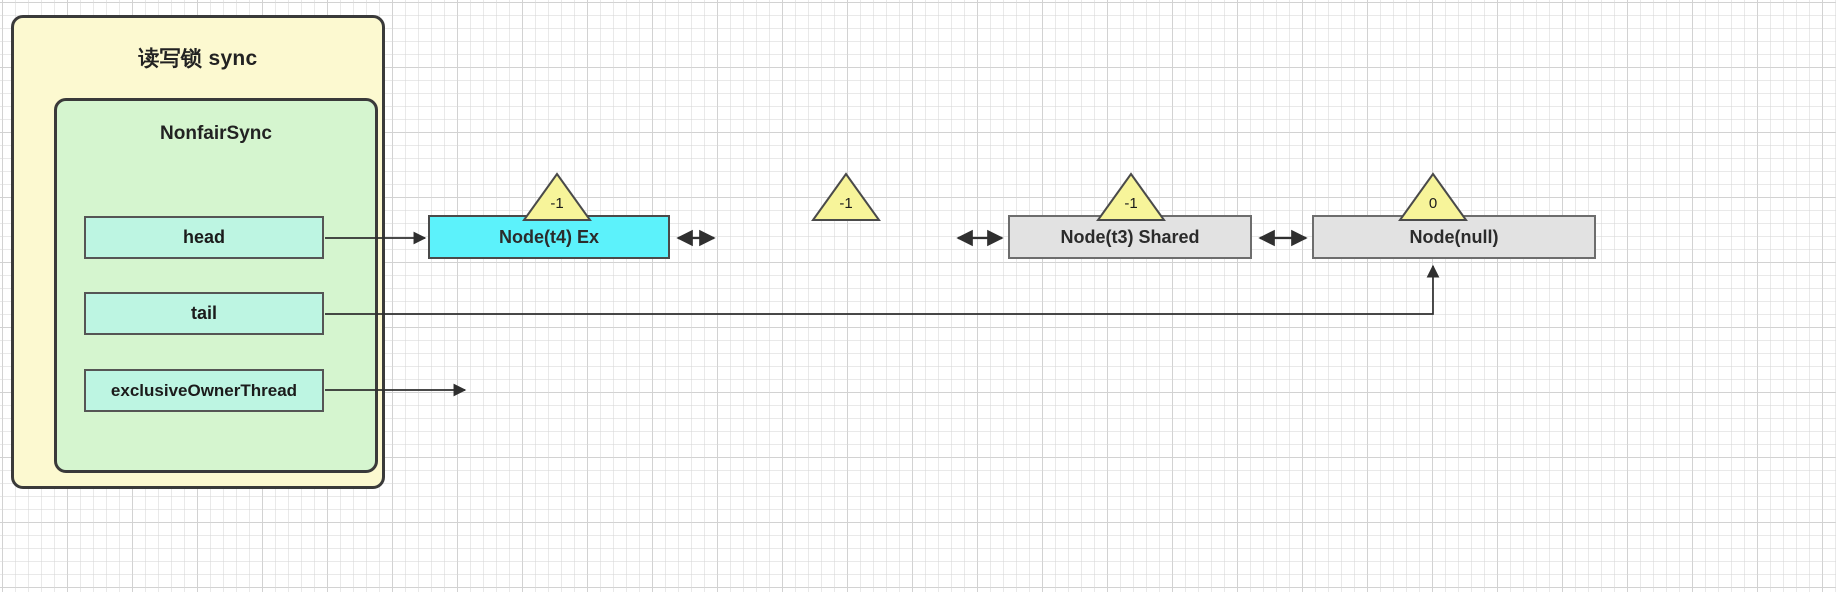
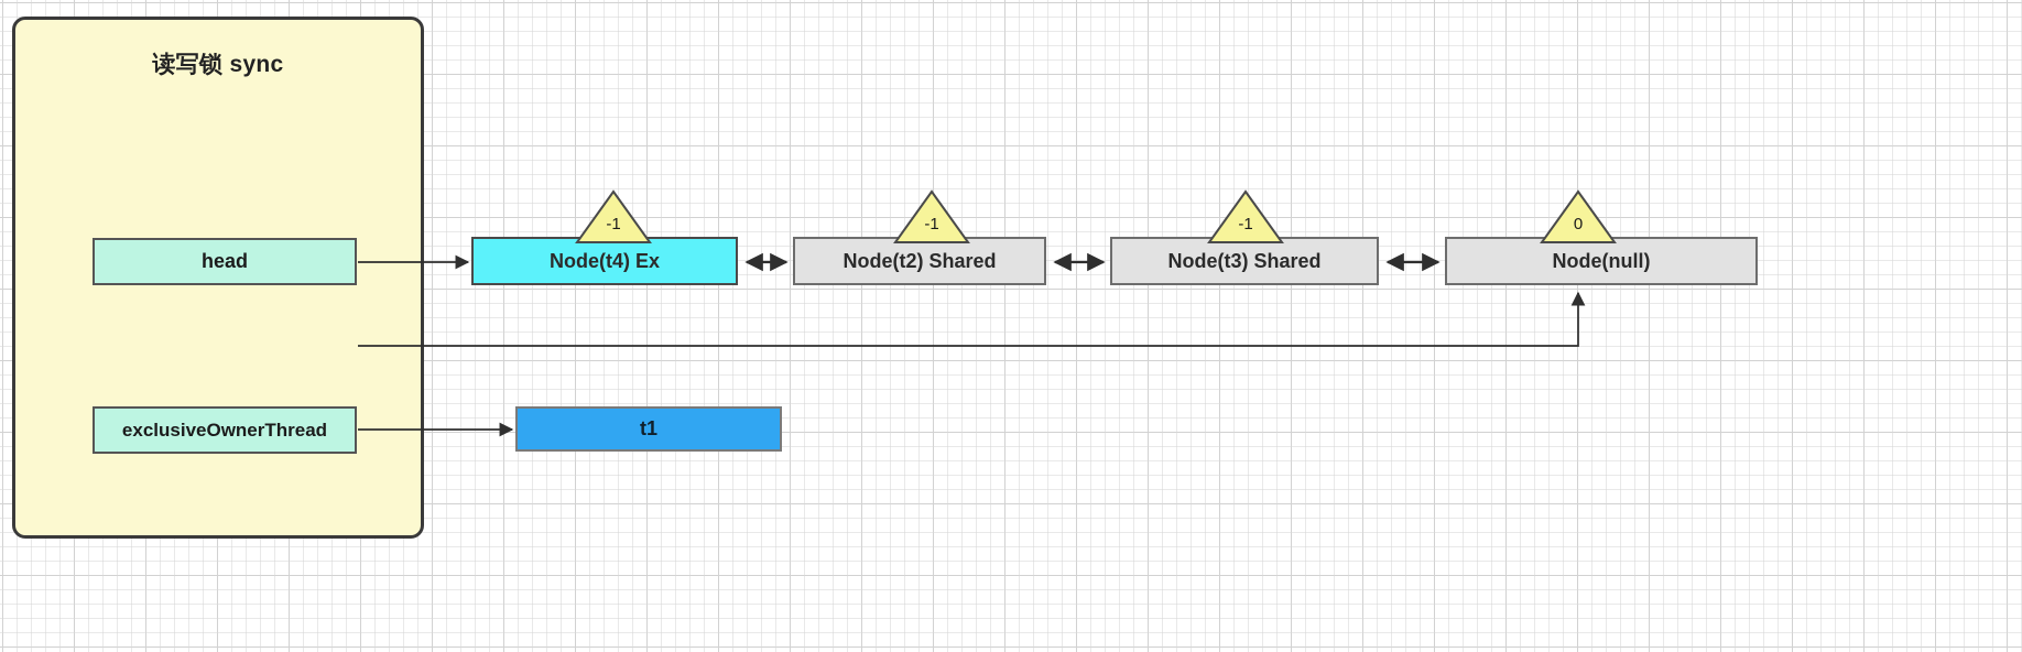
  读写锁 sync
- NonfairSync
  head
- tail
  exclusiveOwnerThread
  Node(t4) Ex
+ Node(t2) Shared
  Node(t3) Shared
  Node(null)
  -1
  -1
  -1
  0
+ t1
